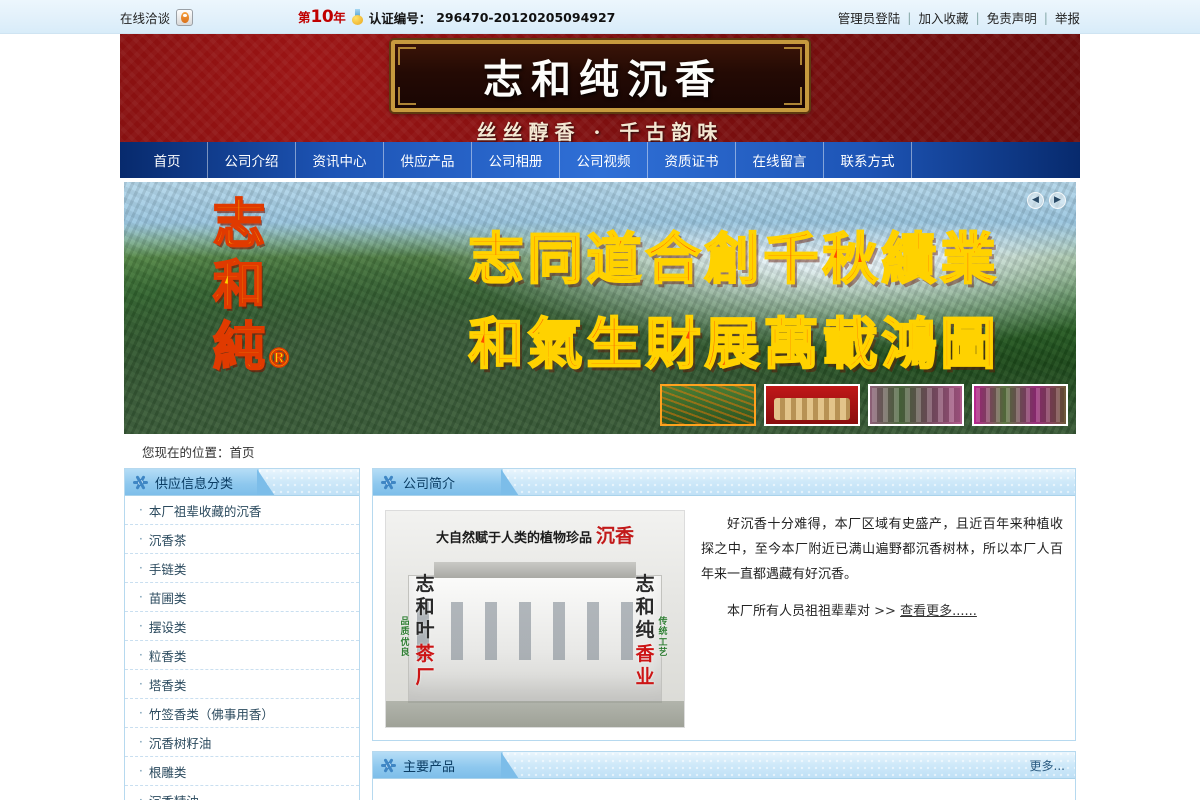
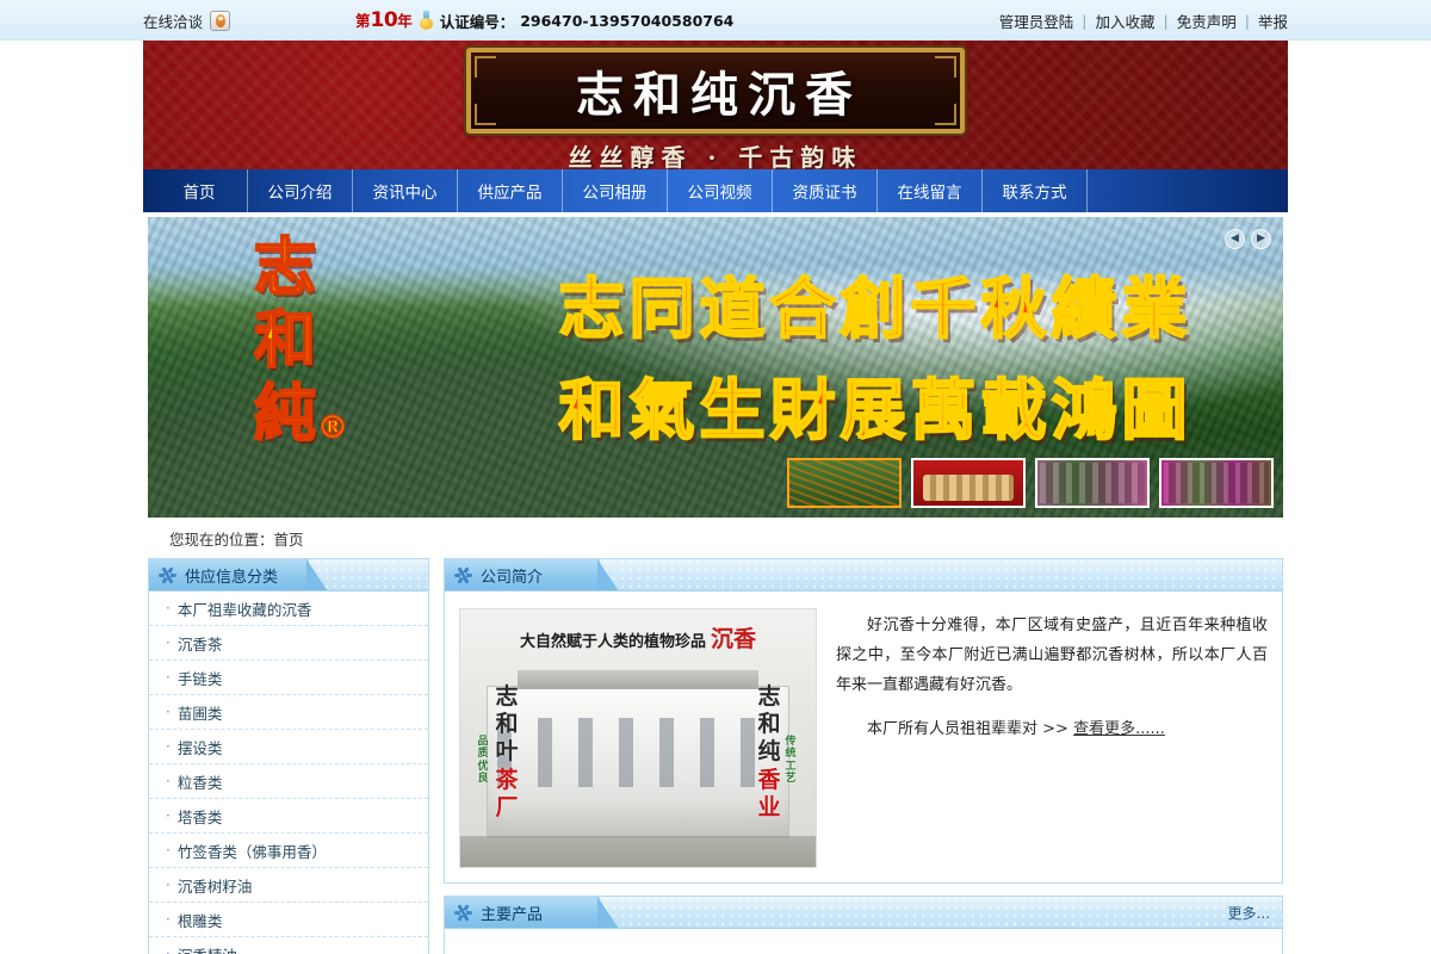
  在线洽谈
  第10年
  认证编号：
- 296470-20120205094927
+ 296470-13957040580764
  管理员登陆
  |
  加入收藏
  |
  免责声明
  |
  举报
  志和纯沉香
  丝丝醇香 · 千古韵味
  首页
  公司介绍
  资讯中心
  供应产品
  公司相册
  公司视频
  资质证书
  在线留言
  联系方式
  志
  和
  純
  ®
  志同道合創千秋績業
  和氣生財展萬載鴻圖
  ◀
  ▶
  您现在的位置：首页
  供应信息分类
  ·
  本厂祖辈收藏的沉香
  ·
  沉香茶
  ·
  手链类
  ·
  苗圃类
  ·
  摆设类
  ·
  粒香类
  ·
  塔香类
  ·
  竹签香类（佛事用香）
  ·
  沉香树籽油
  ·
  根雕类
  公司简介
  大自然赋于人类的植物珍品 沉香
  志和叶
  茶厂
  志和纯
  香业
  品质优良
  传统工艺
  好沉香十分难得，本厂区域有史盛产，且近百年来种植收探之中，至今本厂附近已满山遍野都沉香树林，所以本厂人百年来一直都遇藏有好沉香。
  本厂所有人员祖祖辈辈对 >> 查看更多......
  主要产品
  更多...
